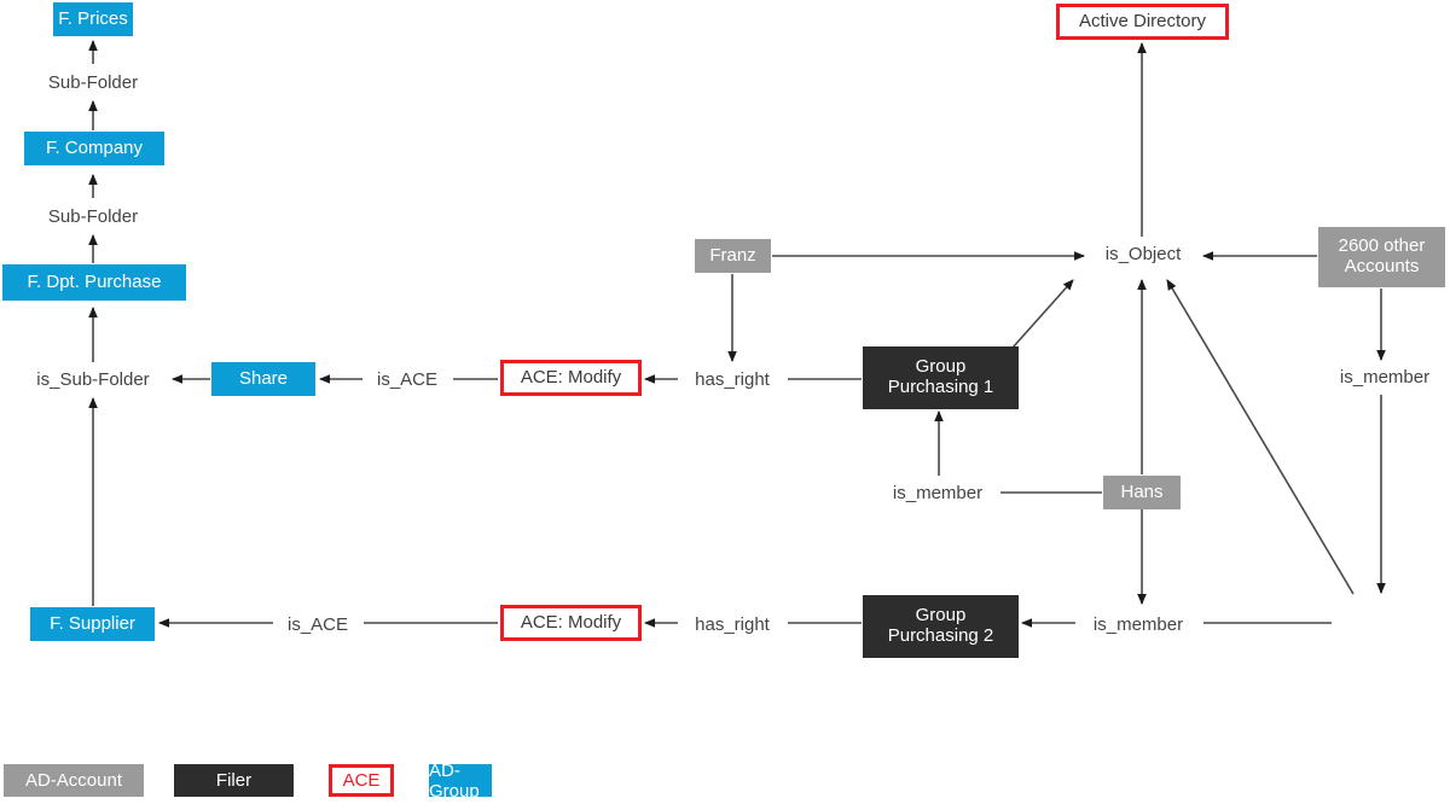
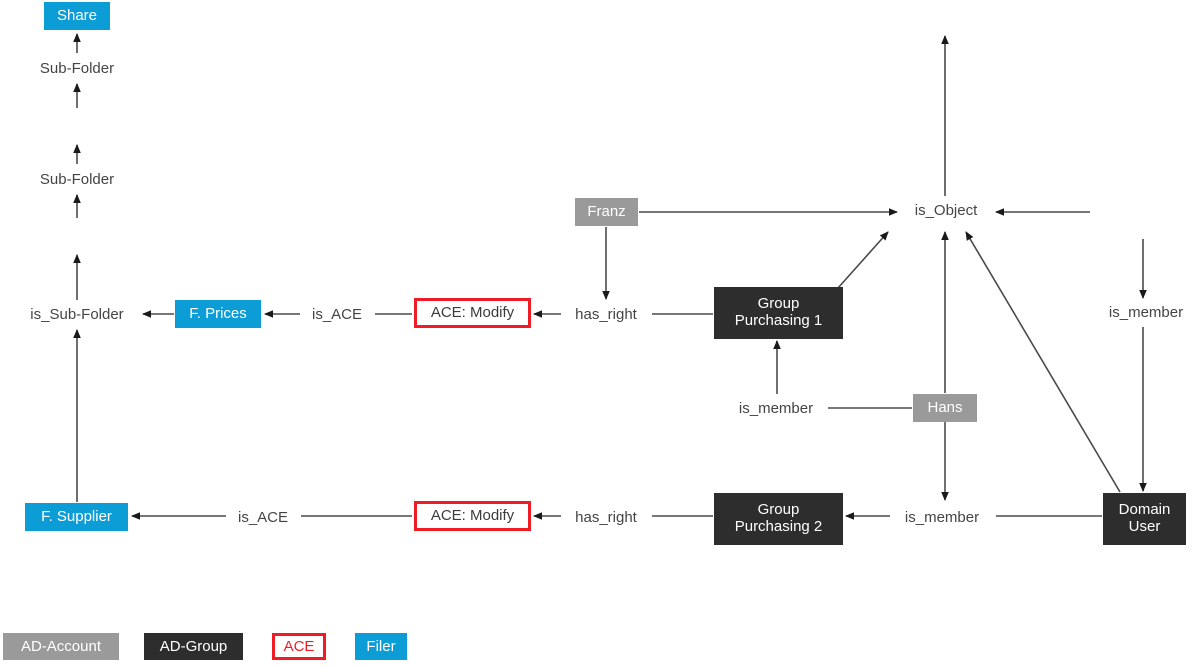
- F. Prices
+ Share
- F. Company
- F. Dpt. Purchase
- Share
+ F. Prices
  F. Supplier
  ACE: Modify
  ACE: Modify
- Active Directory
  Franz
- 2600 other
- Accounts
  Hans
  Group
  Purchasing 1
  Group
  Purchasing 2
+ Domain
+ User
  Sub-Folder
  Sub-Folder
  is_Sub-Folder
  is_ACE
  is_ACE
  has_right
  has_right
  is_Object
  is_member
  is_member
  is_member
  AD-Account
- Filer
+ AD-Group
  ACE
- AD-Group
+ Filer
